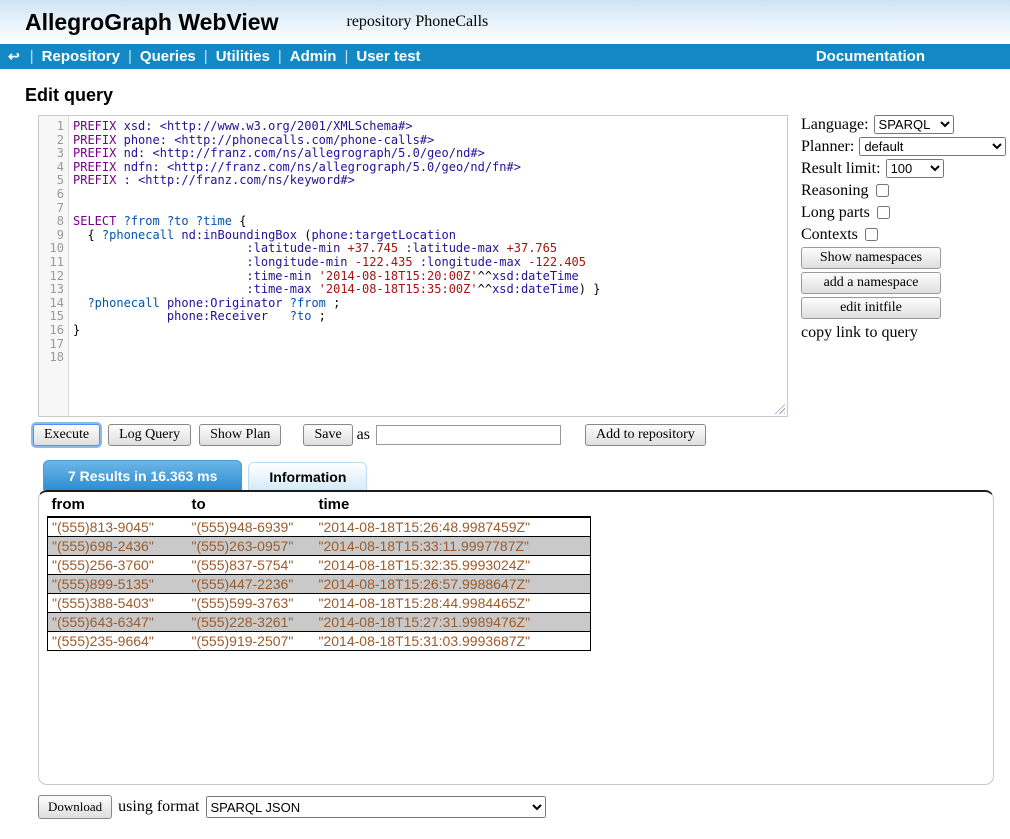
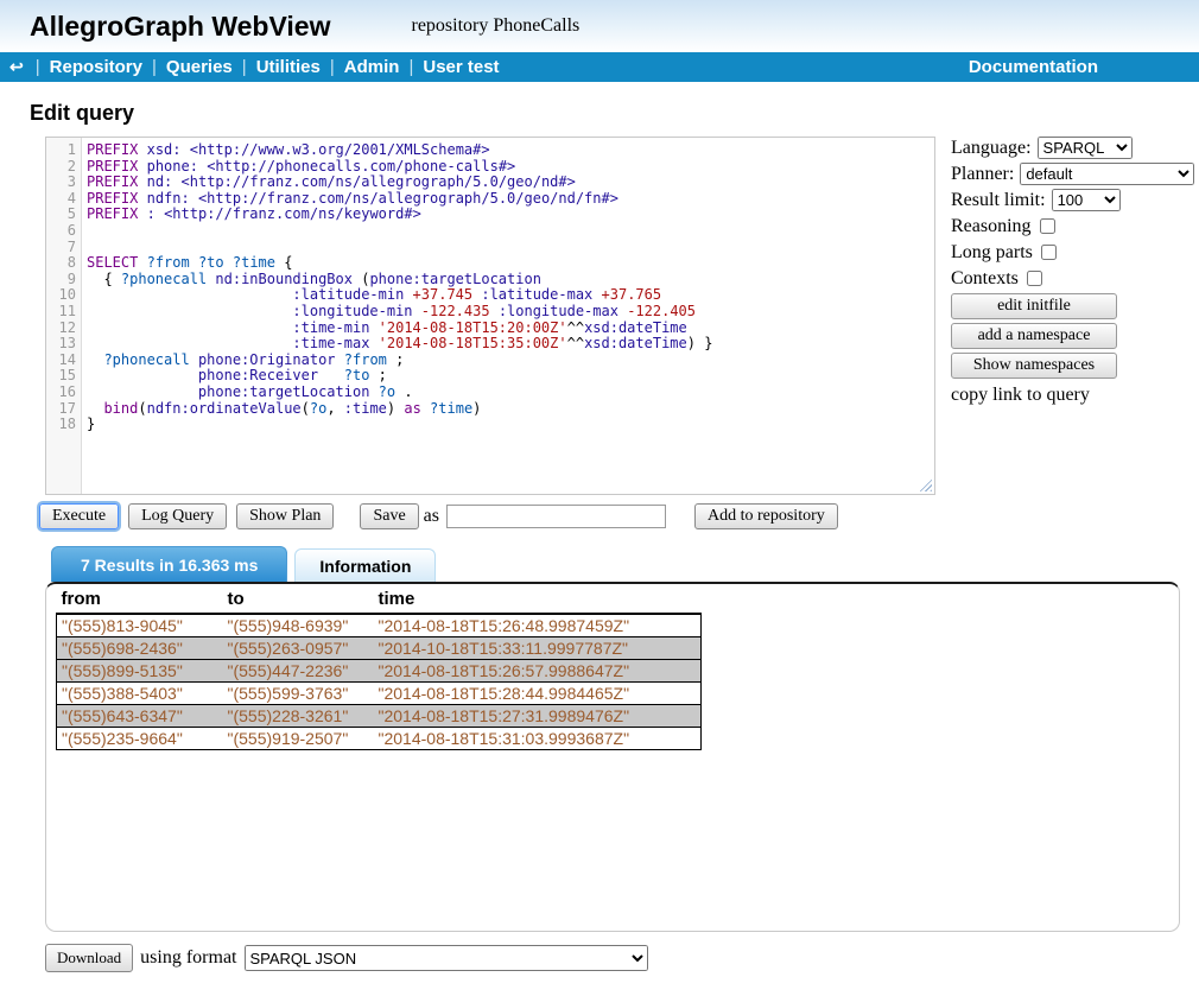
  AllegroGraph WebView
  repository PhoneCalls
  ↩
  |
  Repository
  |
  Queries
  |
  Utilities
  |
  Admin
  |
  User test
  Documentation
  Edit query
  1
  2
  3
  4
  5
  6
  7
  8
  9
  10
  11
  12
  13
  14
  15
  16
  17
  18
  PREFIX xsd: <http://www.w3.org/2001/XMLSchema#>
  PREFIX phone: <http://phonecalls.com/phone-calls#>
  PREFIX nd: <http://franz.com/ns/allegrograph/5.0/geo/nd#>
  PREFIX ndfn: <http://franz.com/ns/allegrograph/5.0/geo/nd/fn#>
  PREFIX : <http://franz.com/ns/keyword#>
  SELECT ?from ?to ?time {
  { ?phonecall nd:inBoundingBox (phone:targetLocation
  :latitude-min +37.745 :latitude-max +37.765
  :longitude-min -122.435 :longitude-max -122.405
  :time-min '2014-08-18T15:20:00Z'^^xsd:dateTime
  :time-max '2014-08-18T15:35:00Z'^^xsd:dateTime) }
  ?phonecall phone:Originator ?from ;
  phone:Receiver ?to ;
+ phone:targetLocation ?o .
+ bind(ndfn:ordinateValue(?o, :time) as ?time)
  }
  Language:
  SPARQL
  Planner:
  default
  Result limit:
  100
  Reasoning
  Long parts
  Contexts
- Show namespaces
+ edit initfile
  add a namespace
- edit initfile
+ Show namespaces
  copy link to query
  Execute
  Log Query
  Show Plan
  Save
  as
  Add to repository
  7 Results in 16.363 ms
  Information
  from	to	time
  "(555)813-9045"	"(555)948-6939"	"2014-08-18T15:26:48.9987459Z"
- "(555)698-2436"	"(555)263-0957"	"2014-08-18T15:33:11.9997787Z"
+ "(555)698-2436"	"(555)263-0957"	"2014-10-18T15:33:11.9997787Z"
- "(555)256-3760"	"(555)837-5754"	"2014-08-18T15:32:35.9993024Z"
  "(555)899-5135"	"(555)447-2236"	"2014-08-18T15:26:57.9988647Z"
  "(555)388-5403"	"(555)599-3763"	"2014-08-18T15:28:44.9984465Z"
  "(555)643-6347"	"(555)228-3261"	"2014-08-18T15:27:31.9989476Z"
  "(555)235-9664"	"(555)919-2507"	"2014-08-18T15:31:03.9993687Z"
  Download
  using format
  SPARQL JSON
